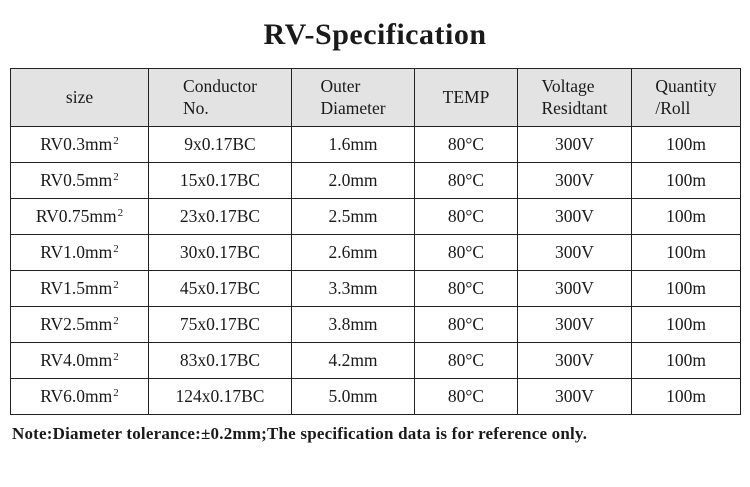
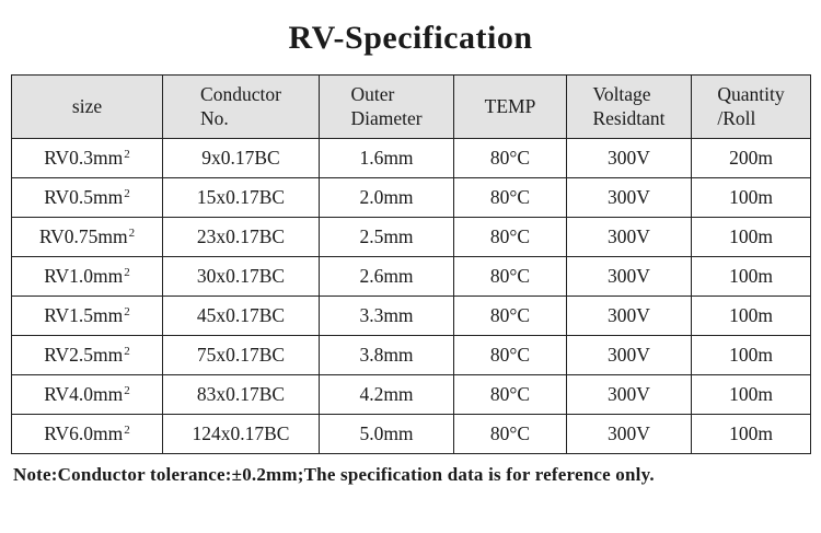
  RV-Specification
  size	Conductor No.	Outer Diameter	TEMP	Voltage Residtant	Quantity /Roll
- RV0.3mm2	9x0.17BC	1.6mm	80°C	300V	100m
+ RV0.3mm2	9x0.17BC	1.6mm	80°C	300V	200m
  RV0.5mm2	15x0.17BC	2.0mm	80°C	300V	100m
  RV0.75mm2	23x0.17BC	2.5mm	80°C	300V	100m
  RV1.0mm2	30x0.17BC	2.6mm	80°C	300V	100m
  RV1.5mm2	45x0.17BC	3.3mm	80°C	300V	100m
  RV2.5mm2	75x0.17BC	3.8mm	80°C	300V	100m
  RV4.0mm2	83x0.17BC	4.2mm	80°C	300V	100m
  RV6.0mm2	124x0.17BC	5.0mm	80°C	300V	100m
- Note:Diameter tolerance:±0.2mm;The specification data is for reference only.
+ Note:Conductor tolerance:±0.2mm;The specification data is for reference only.
